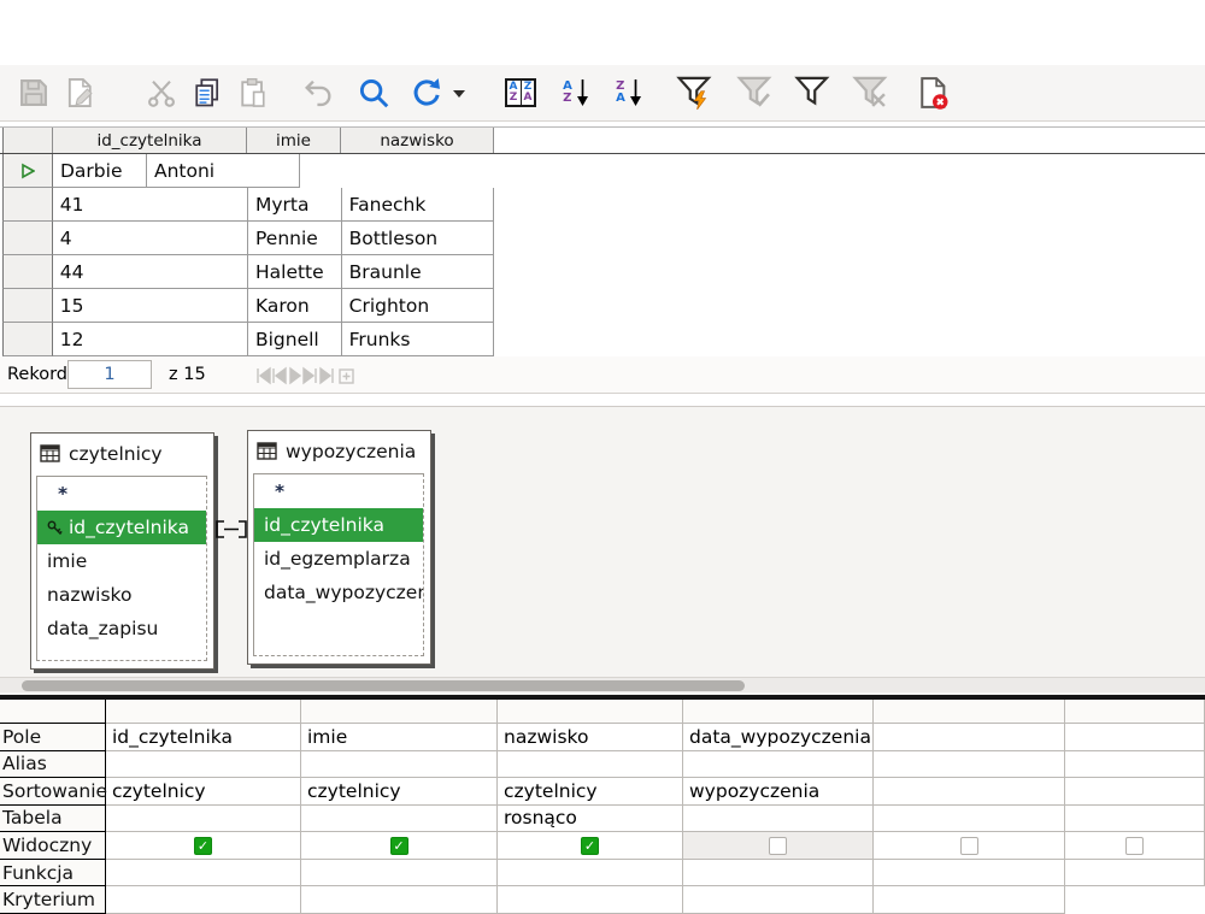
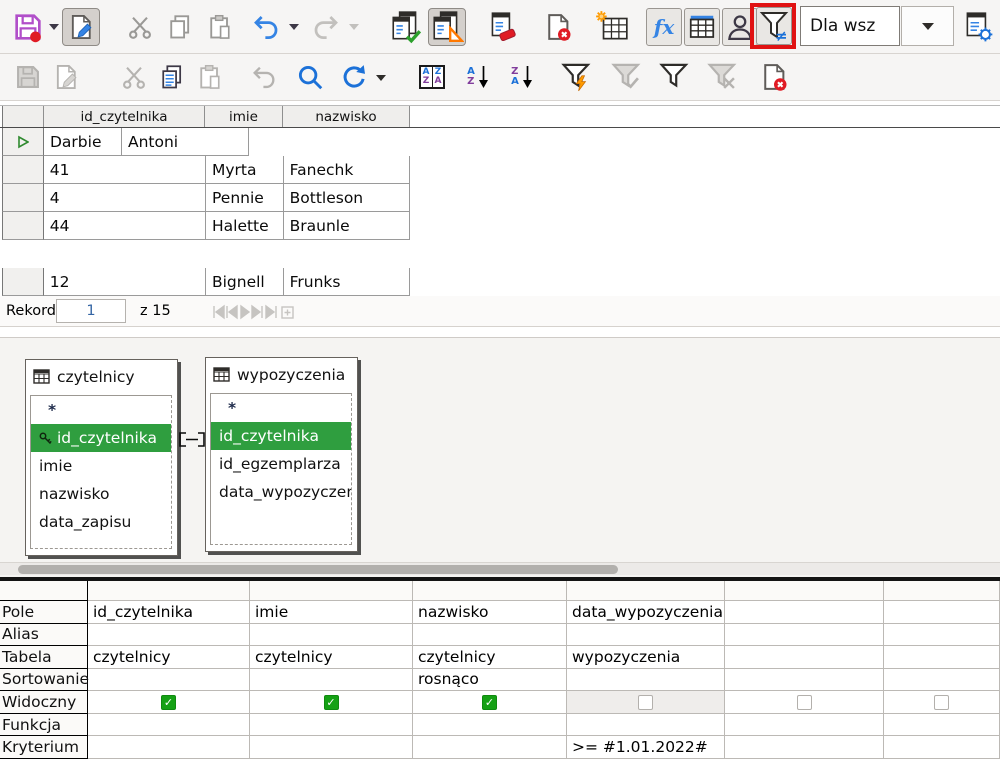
+ fx
+ ≠
+ Dla wsz
  A
  Z
  Z
  A
  A
  Z
  Z
  A
  id_czytelnika
  imie
  nazwisko
  Darbie
  Antoni
  41
  Myrta
  Fanechk
  4
  Pennie
  Bottleson
  44
  Halette
  Braunle
- 15
- Karon
- Crighton
  12
  Bignell
  Frunks
  Rekord
  1
  z 15
  czytelnicy
  *
  id_czytelnika
  imie
  nazwisko
  data_zapisu
  wypozyczenia
  *
  id_czytelnika
  id_egzemplarza
  data_wypozycze
  Pole
  id_czytelnika
  imie
  nazwisko
  data_wypozyczenia
  Alias
- Sortowanie
+ Tabela
  czytelnicy
  czytelnicy
  czytelnicy
  wypozyczenia
- Tabela
+ Sortowanie
  rosnąco
  Widoczny
  Funkcja
  Kryterium
+ >= #1.01.2022#
